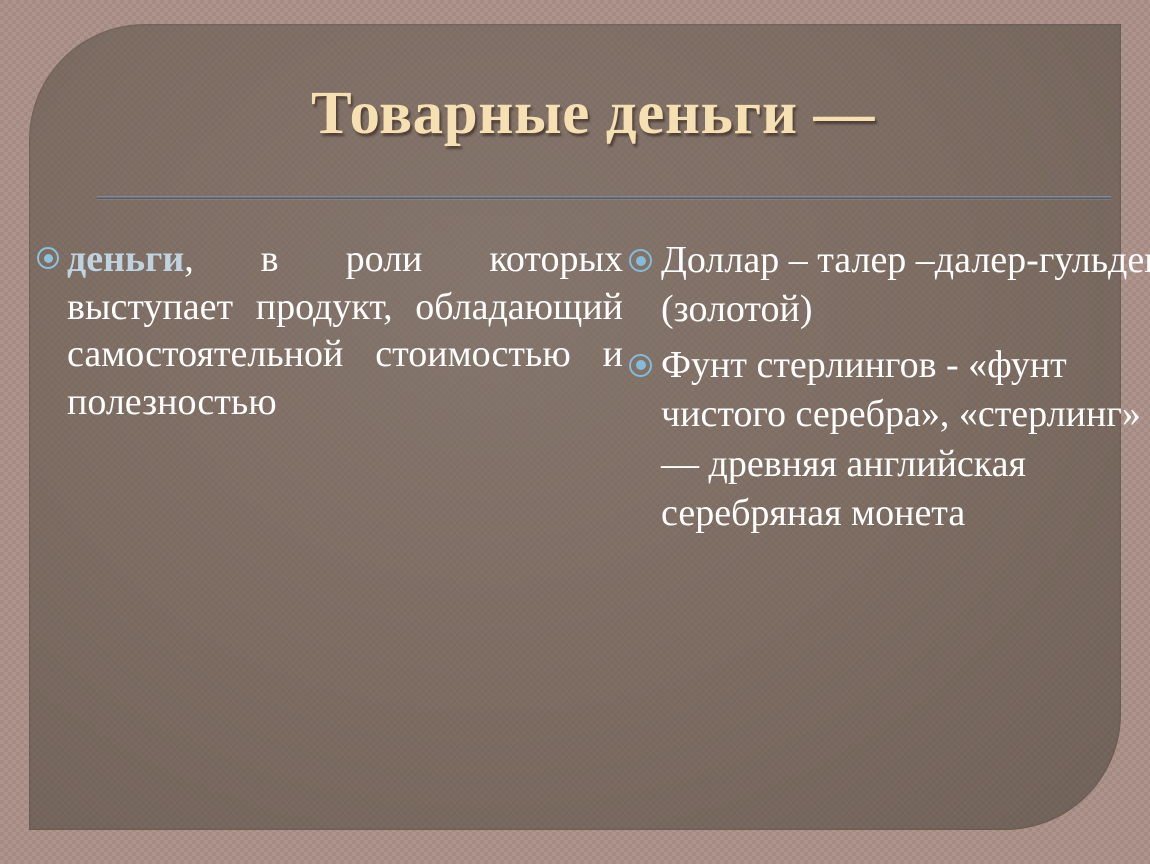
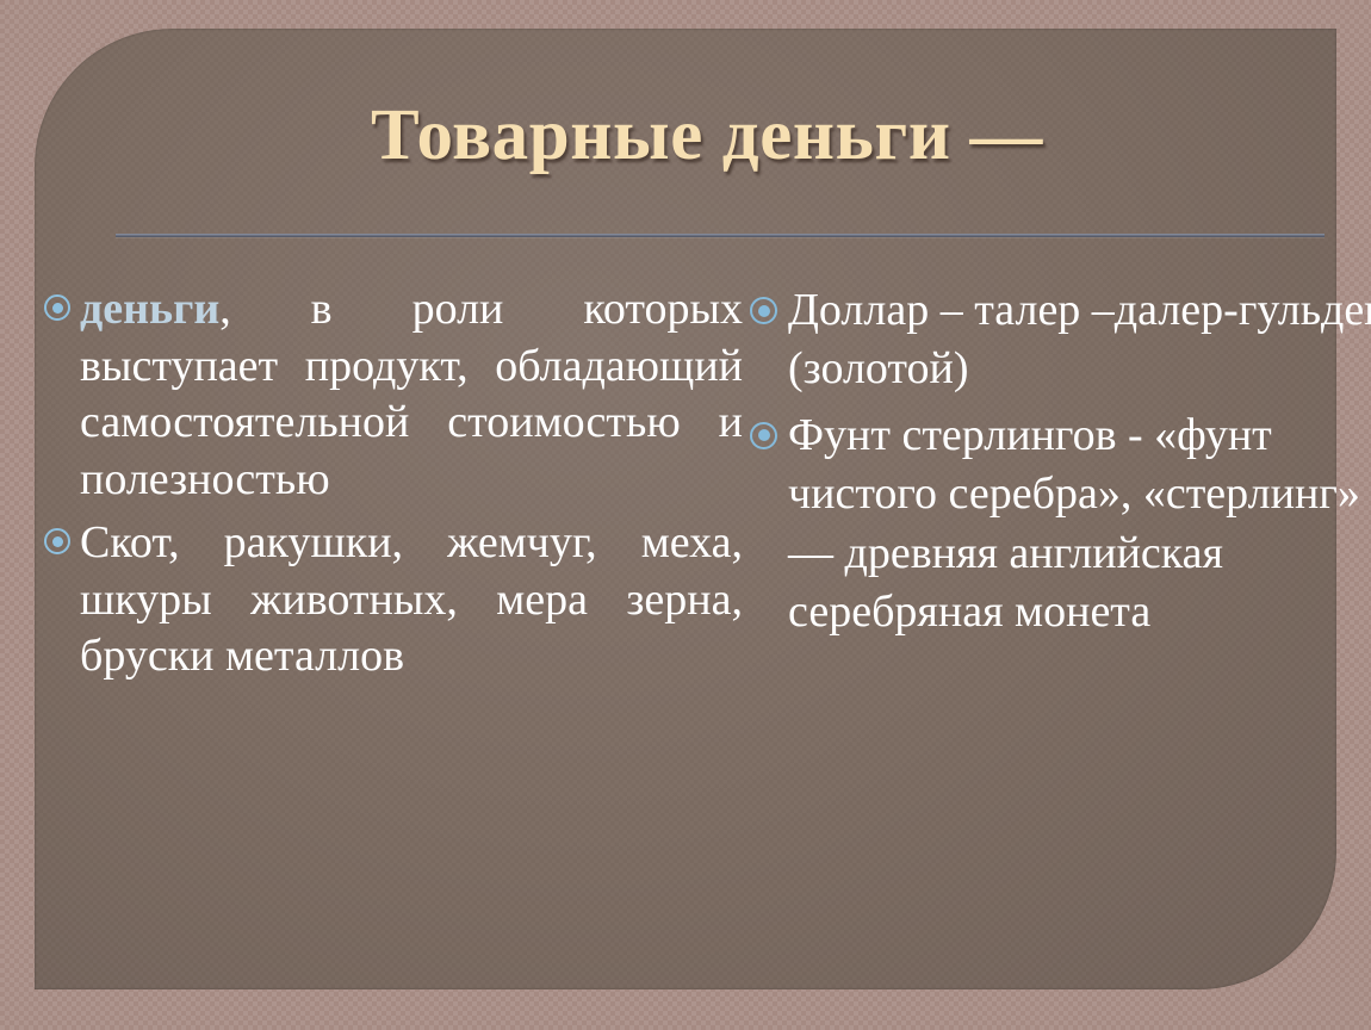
  Товарные деньги —
  деньги, в роли которых выступает продукт, обладающий самостоятельной стоимостью и полезностью
+ Скот, ракушки, жемчуг, меха, шкуры животных, мера зерна, бруски металлов
  Доллар – талер –далер-гульде (золотой)
  Фунт стерлингов - «фунт чистого серебра», «стерлинг» — древняя английская серебряная монета
